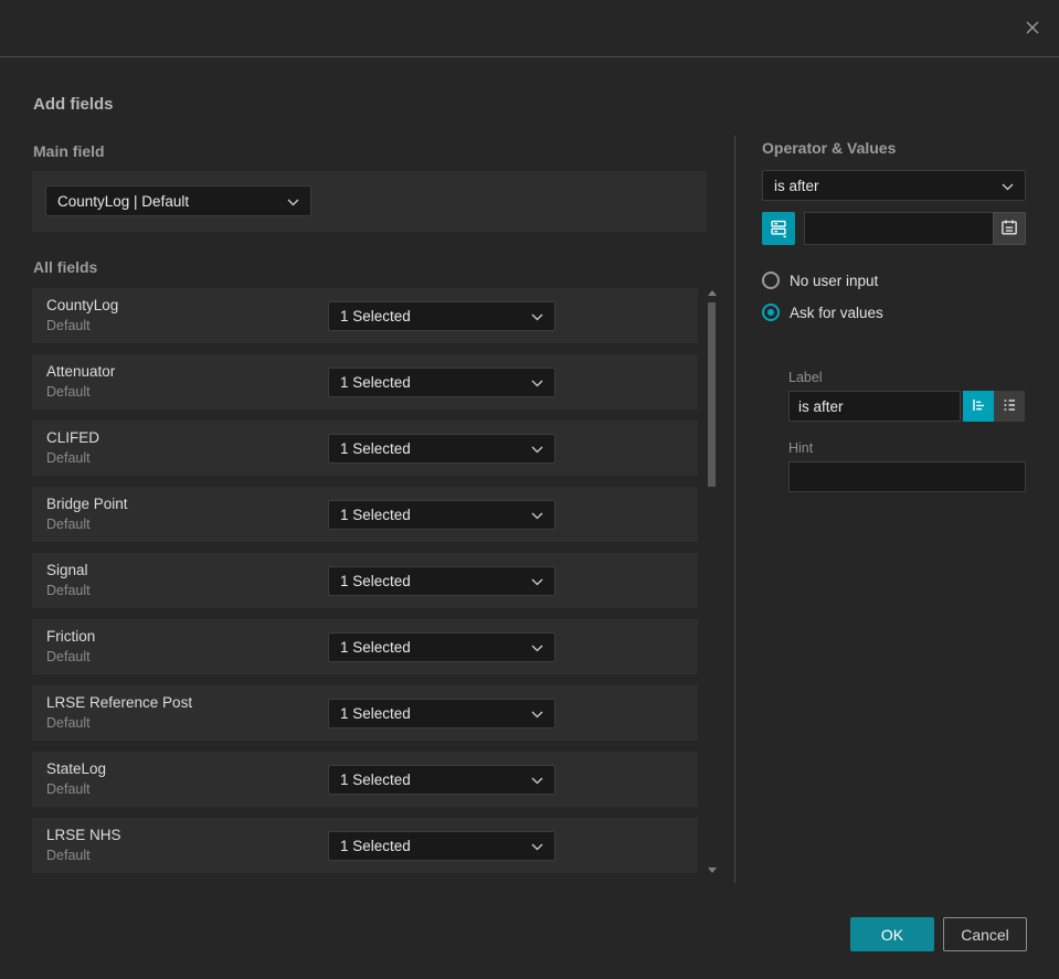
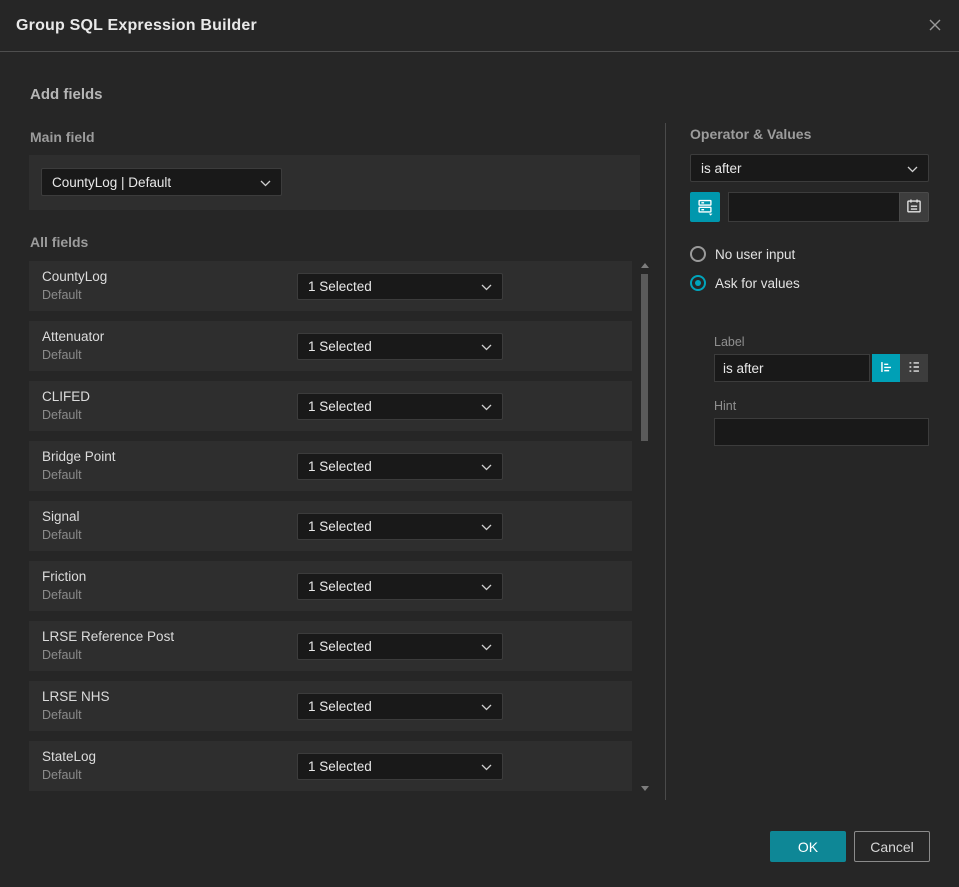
+ Group SQL Expression Builder
  Add fields
  Main field
  All fields
  Operator & Values
  CountyLog | Default
  CountyLog
  Default
  1 Selected
  Attenuator
  Default
  1 Selected
  CLIFED
  Default
  1 Selected
  Bridge Point
  Default
  1 Selected
  Signal
  Default
  1 Selected
  Friction
  Default
  1 Selected
  LRSE Reference Post
  Default
  1 Selected
- StateLog
+ LRSE NHS
  Default
  1 Selected
- LRSE NHS
+ StateLog
  Default
  1 Selected
  is after
  No user input
  Ask for values
  Label
  is after
  Hint
  OK
  Cancel
